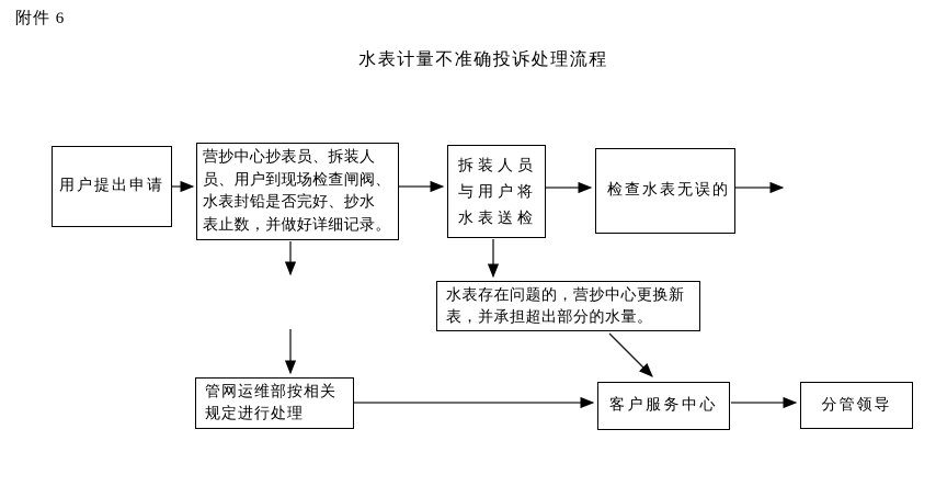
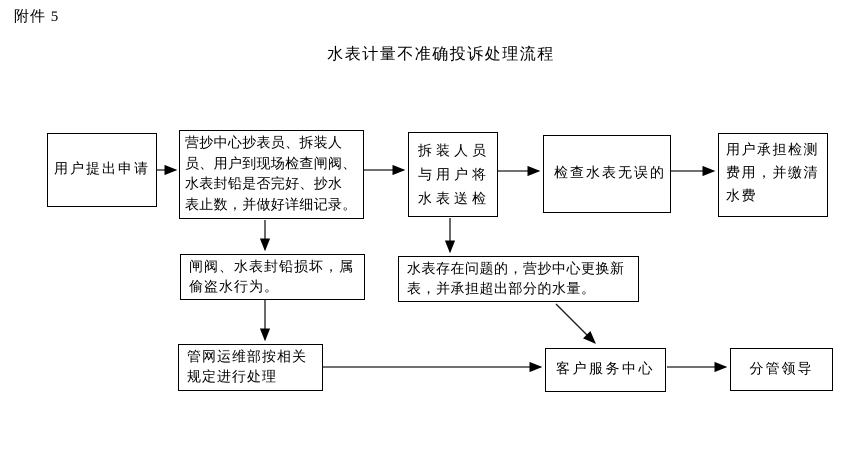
- 附件 6
+ 附件 5
  水表计量不准确投诉处理流程
  用户提出申请
  营抄中心抄表员、拆装人
  员、用户到现场检查闸阀、
  水表封铅是否完好、抄水
  表止数，并做好详细记录。
  拆装人员
  与用户将
  水表送检
  检查水表无误的
+ 用户承担检测
+ 费用，并缴清
+ 水费
+ 闸阀、水表封铅损坏，属
+ 偷盗水行为。
  水表存在问题的，营抄中心更换新
  表，并承担超出部分的水量。
  管网运维部按相关
  规定进行处理
  客户服务中心
  分管领导
